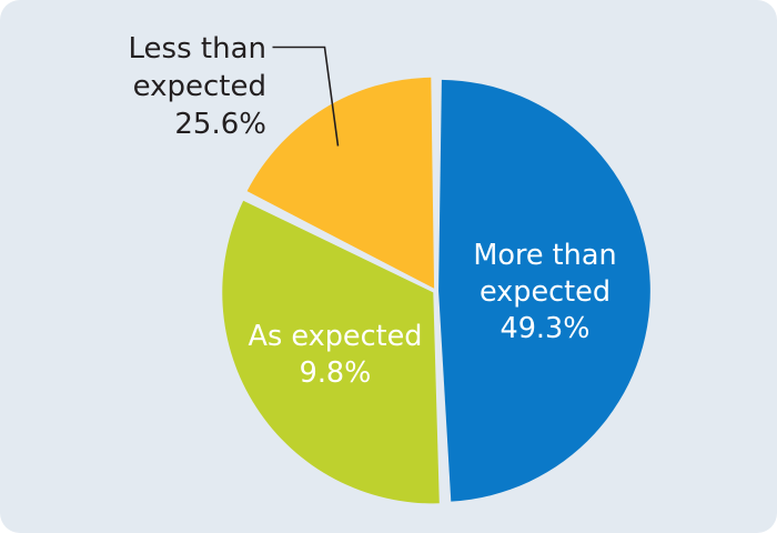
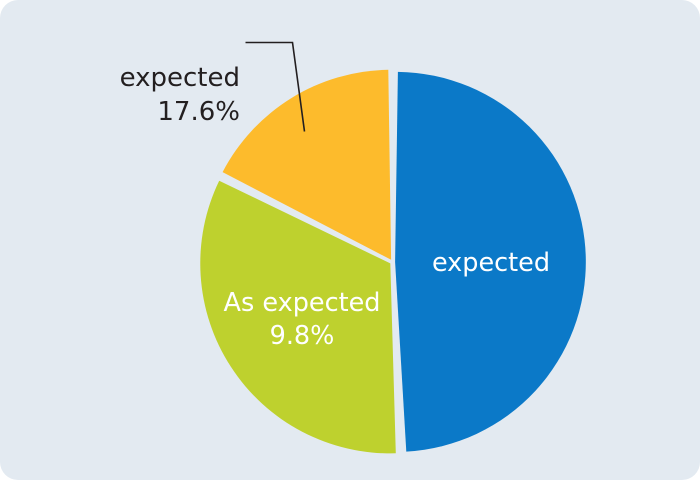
- More than
  expected
- 49.3%
  As expected
  9.8%
- Less than
  expected
- 25.6%
+ 17.6%
